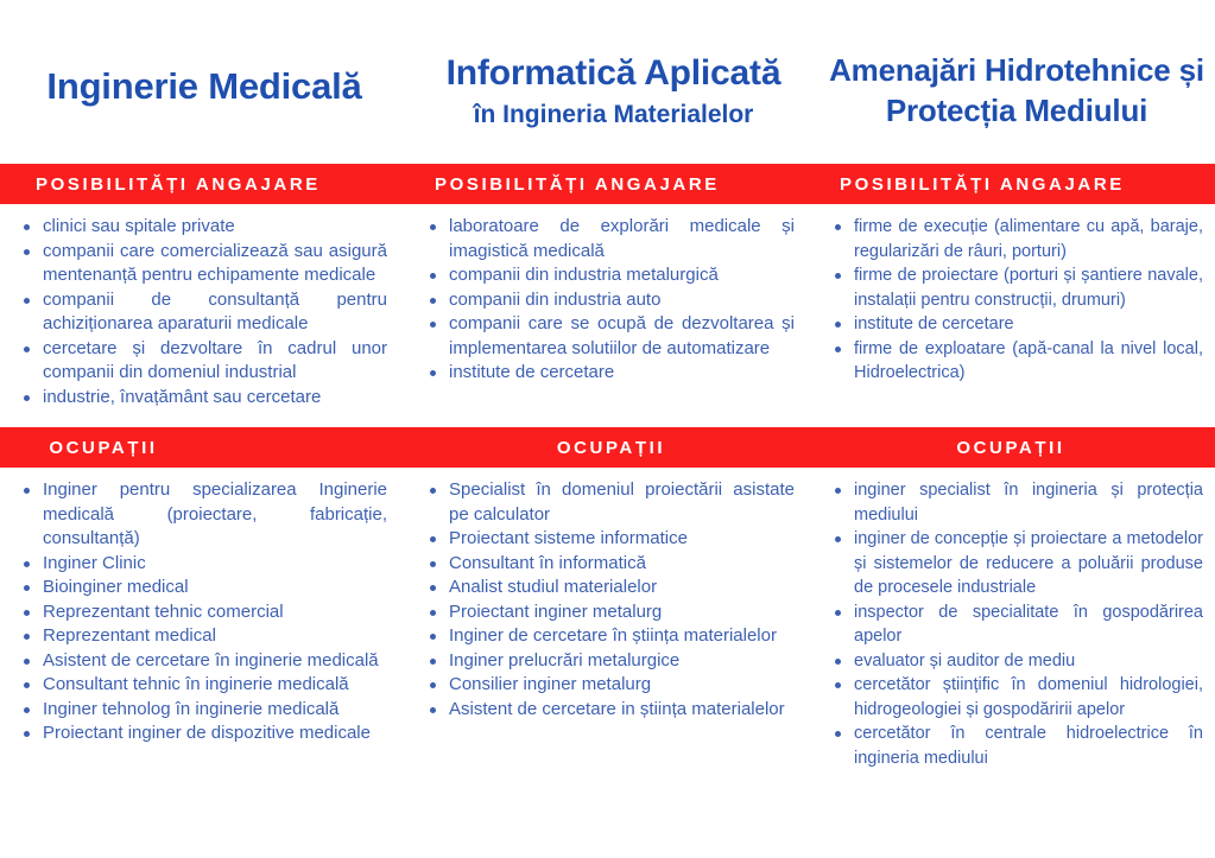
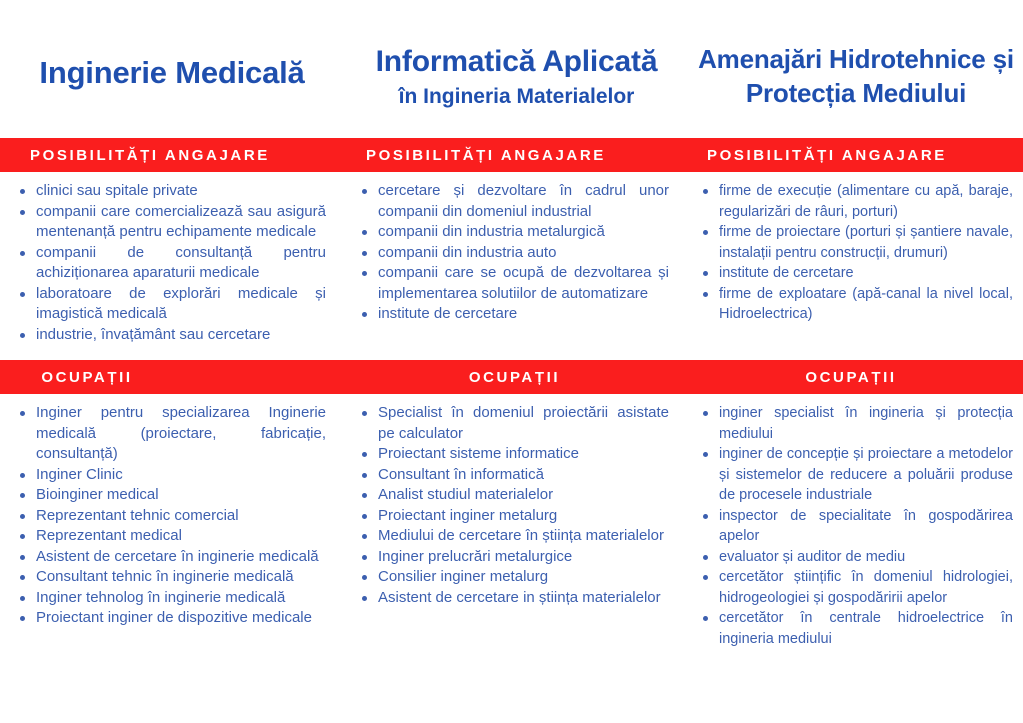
  Inginerie Medicală
  Informatică Aplicată
  în Ingineria Materialelor
  Amenajări Hidrotehnice și Protecția Mediului
  POSIBILITĂȚI ANGAJARE
  POSIBILITĂȚI ANGAJARE
  POSIBILITĂȚI ANGAJARE
  clinici sau spitale private
  companii care comercializează sau asigură mentenanță pentru echipamente medicale
  companii de consultanță pentru achiziționarea aparaturii medicale
- cercetare și dezvoltare în cadrul unor companii din domeniul industrial
+ laboratoare de explorări medicale și imagistică medicală
  industrie, învațământ sau cercetare
- laboratoare de explorări medicale și imagistică medicală
+ cercetare și dezvoltare în cadrul unor companii din domeniul industrial
  companii din industria metalurgică
  companii din industria auto
  companii care se ocupă de dezvoltarea și implementarea solutiilor de automatizare
  institute de cercetare
  firme de execuție (alimentare cu apă, baraje, regularizări de râuri, porturi)
  firme de proiectare (porturi și șantiere navale, instalații pentru construcții, drumuri)
  institute de cercetare
  firme de exploatare (apă-canal la nivel local, Hidroelectrica)
  OCUPAȚII
  OCUPAȚII
  OCUPAȚII
  Inginer pentru specializarea Inginerie medicală (proiectare, fabricație, consultanță)
  Inginer Clinic
  Bioinginer medical
  Reprezentant tehnic comercial
  Reprezentant medical
  Asistent de cercetare în inginerie medicală
  Consultant tehnic în inginerie medicală
  Inginer tehnolog în inginerie medicală
  Proiectant inginer de dispozitive medicale
  Specialist în domeniul proiectării asistate pe calculator
  Proiectant sisteme informatice
  Consultant în informatică
  Analist studiul materialelor
  Proiectant inginer metalurg
- Inginer de cercetare în știința materialelor
+ Mediului de cercetare în știința materialelor
  Inginer prelucrări metalurgice
  Consilier inginer metalurg
  Asistent de cercetare in știința materialelor
  inginer specialist în ingineria și protecția mediului
  inginer de concepție și proiectare a metodelor și sistemelor de reducere a poluării produse de procesele industriale
  inspector de specialitate în gospodărirea apelor
  evaluator și auditor de mediu
  cercetător științific în domeniul hidrologiei, hidrogeologiei și gospodăririi apelor
  cercetător în centrale hidroelectrice în ingineria mediului
